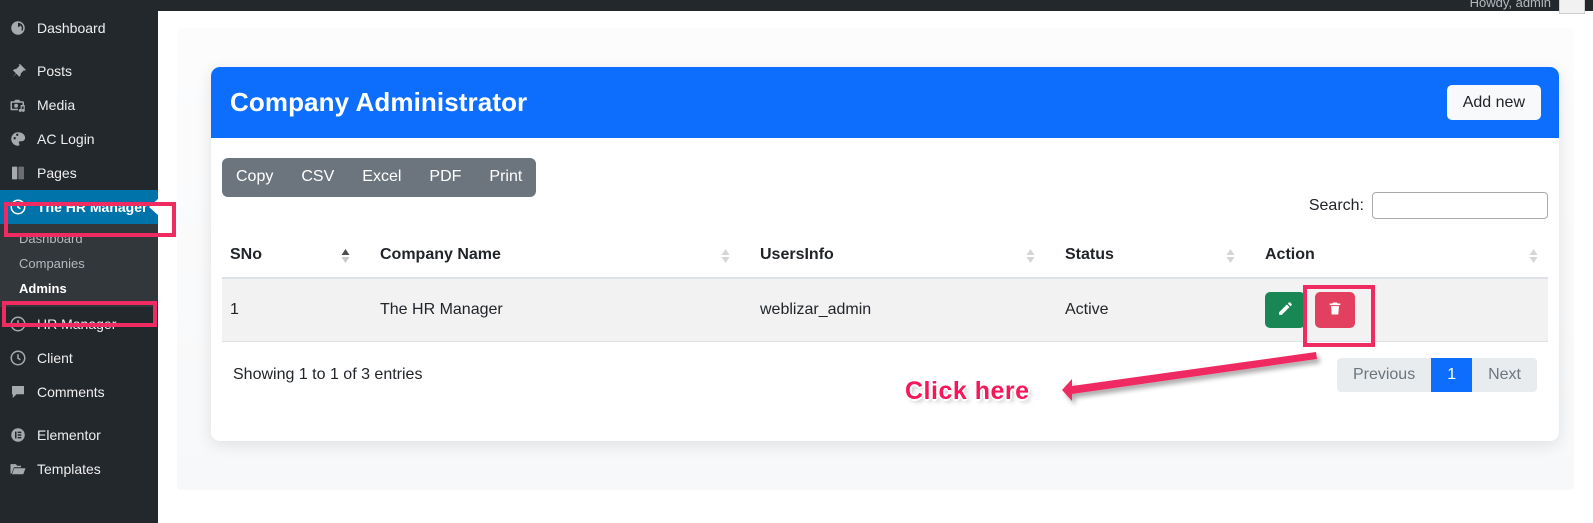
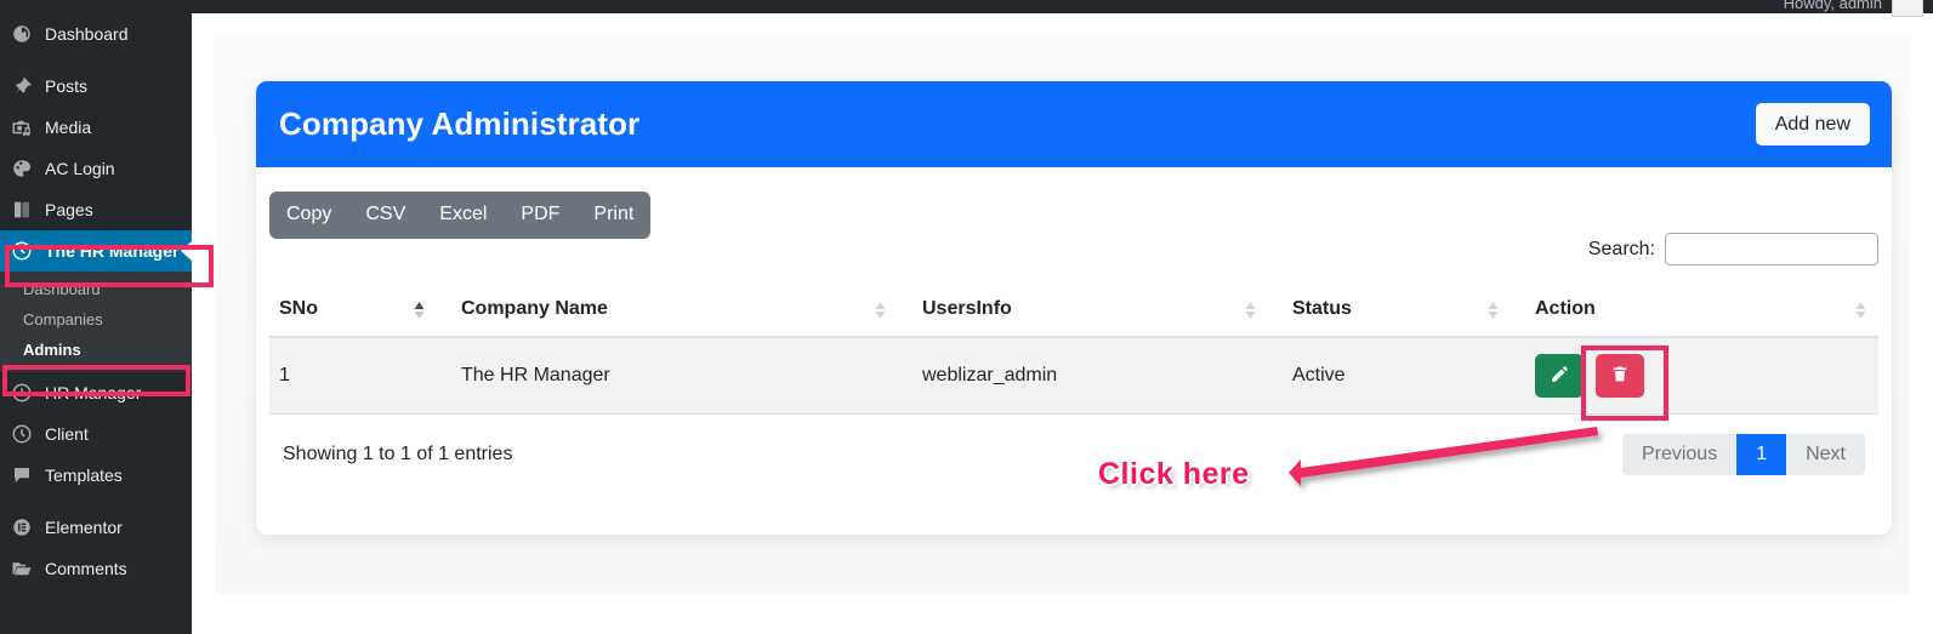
  Howdy, admin
  Dashboard
  Posts
  Media
  AC Login
  Pages
  The HR Manager
  Dashboard
  Companies
  Admins
  HR Manager
  Client
- Comments
+ Templates
  Elementor
- Templates
+ Comments
  Company Administrator
  Add new
  Copy
  CSV
  Excel
  PDF
  Print
  Search:
  SNo	Company Name	UsersInfo	Status	Action
  1	The HR Manager	weblizar_admin	Active
- Showing 1 to 1 of 3 entries
+ Showing 1 to 1 of 1 entries
  Previous
  1
  Next
  Click here
